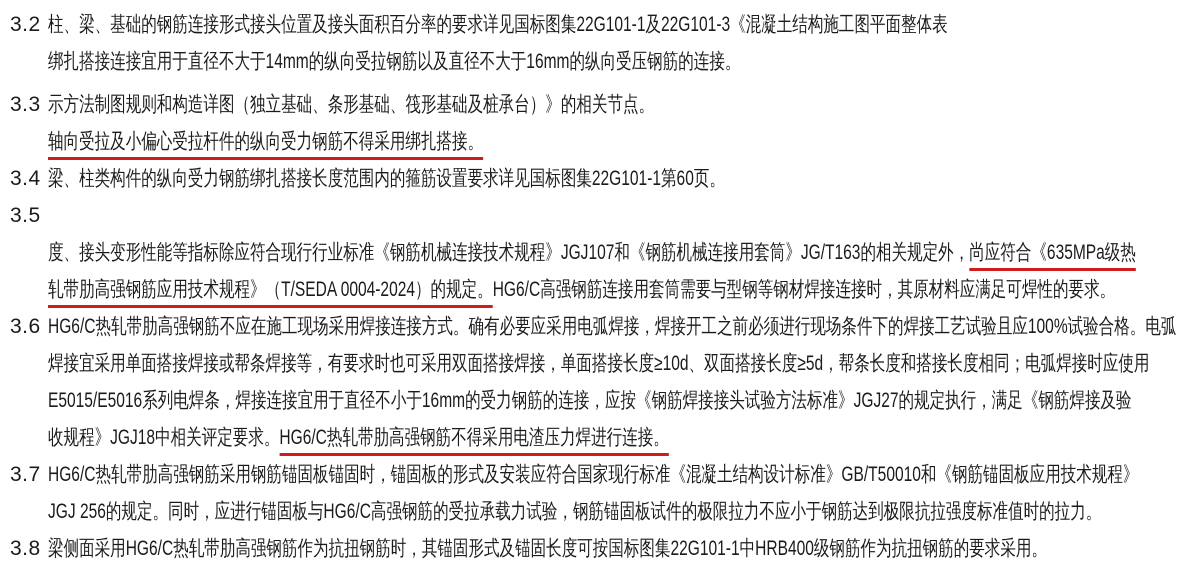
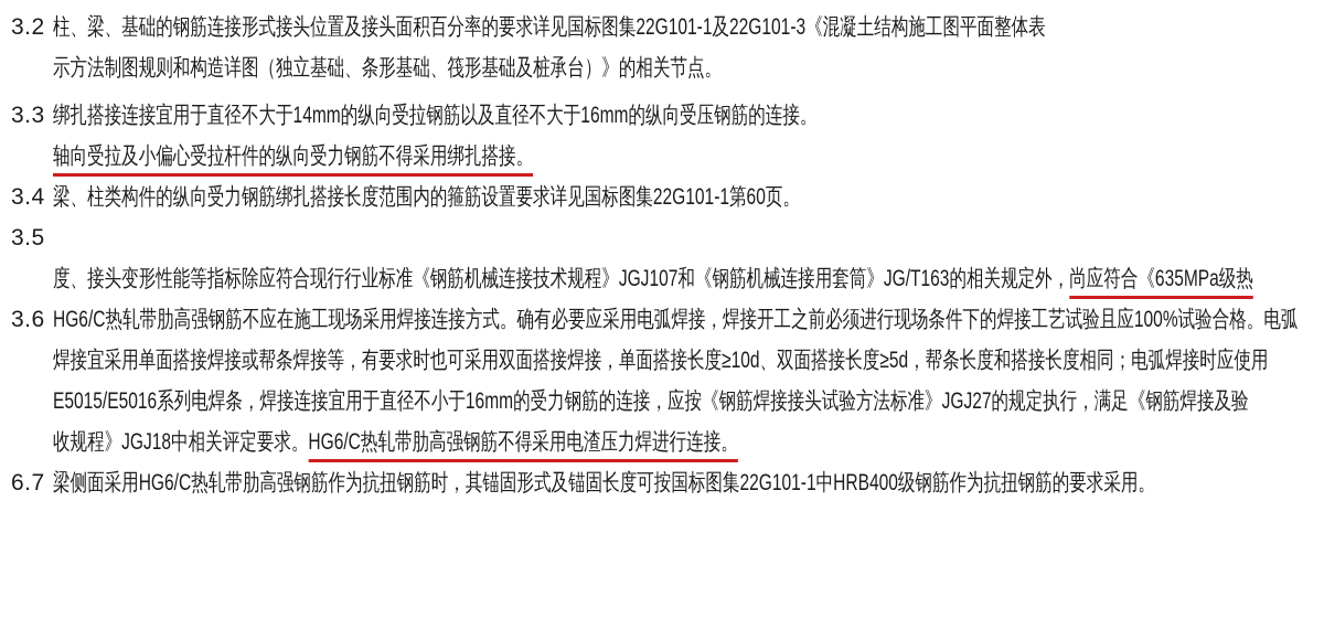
  3.2
  柱、梁、基础的钢筋连接形式接头位置及接头面积百分率的要求详见国标图集22G101-1及22G101-3《混凝土结构施工图平面整体表
- 绑扎搭接连接宜用于直径不大于14mm的纵向受拉钢筋以及直径不大于16mm的纵向受压钢筋的连接。
+ 示方法制图规则和构造详图（独立基础、条形基础、筏形基础及桩承台）》的相关节点。
  3.3
- 示方法制图规则和构造详图（独立基础、条形基础、筏形基础及桩承台）》的相关节点。
+ 绑扎搭接连接宜用于直径不大于14mm的纵向受拉钢筋以及直径不大于16mm的纵向受压钢筋的连接。
  轴向受拉及小偏心受拉杆件的纵向受力钢筋不得采用绑扎搭接。
  3.4
  梁、柱类构件的纵向受力钢筋绑扎搭接长度范围内的箍筋设置要求详见国标图集22G101-1第60页。
  3.5
  度、接头变形性能等指标除应符合现行行业标准《钢筋机械连接技术规程》JGJ107和《钢筋机械连接用套筒》JG/T163的相关规定外，尚应符合《635MPa级热
- 轧带肋高强钢筋应用技术规程》（T/SEDA 0004-2024）的规定。HG6/C高强钢筋连接用套筒需要与型钢等钢材焊接连接时，其原材料应满足可焊性的要求。
  3.6
  HG6/C热轧带肋高强钢筋不应在施工现场采用焊接连接方式。确有必要应采用电弧焊接，焊接开工之前必须进行现场条件下的焊接工艺试验且应100%试验合格。电弧
  焊接宜采用单面搭接焊接或帮条焊接等，有要求时也可采用双面搭接焊接，单面搭接长度≥10d、双面搭接长度≥5d，帮条长度和搭接长度相同；电弧焊接时应使用
  E5015/E5016系列电焊条，焊接连接宜用于直径不小于16mm的受力钢筋的连接，应按《钢筋焊接接头试验方法标准》JGJ27的规定执行，满足《钢筋焊接及验
  收规程》JGJ18中相关评定要求。HG6/C热轧带肋高强钢筋不得采用电渣压力焊进行连接。
- 3.7
- HG6/C热轧带肋高强钢筋采用钢筋锚固板锚固时，锚固板的形式及安装应符合国家现行标准《混凝土结构设计标准》GB/T50010和《钢筋锚固板应用技术规程》
- JGJ 256的规定。同时，应进行锚固板与HG6/C高强钢筋的受拉承载力试验，钢筋锚固板试件的极限拉力不应小于钢筋达到极限抗拉强度标准值时的拉力。
- 3.8
+ 6.7
  梁侧面采用HG6/C热轧带肋高强钢筋作为抗扭钢筋时，其锚固形式及锚固长度可按国标图集22G101-1中HRB400级钢筋作为抗扭钢筋的要求采用。
